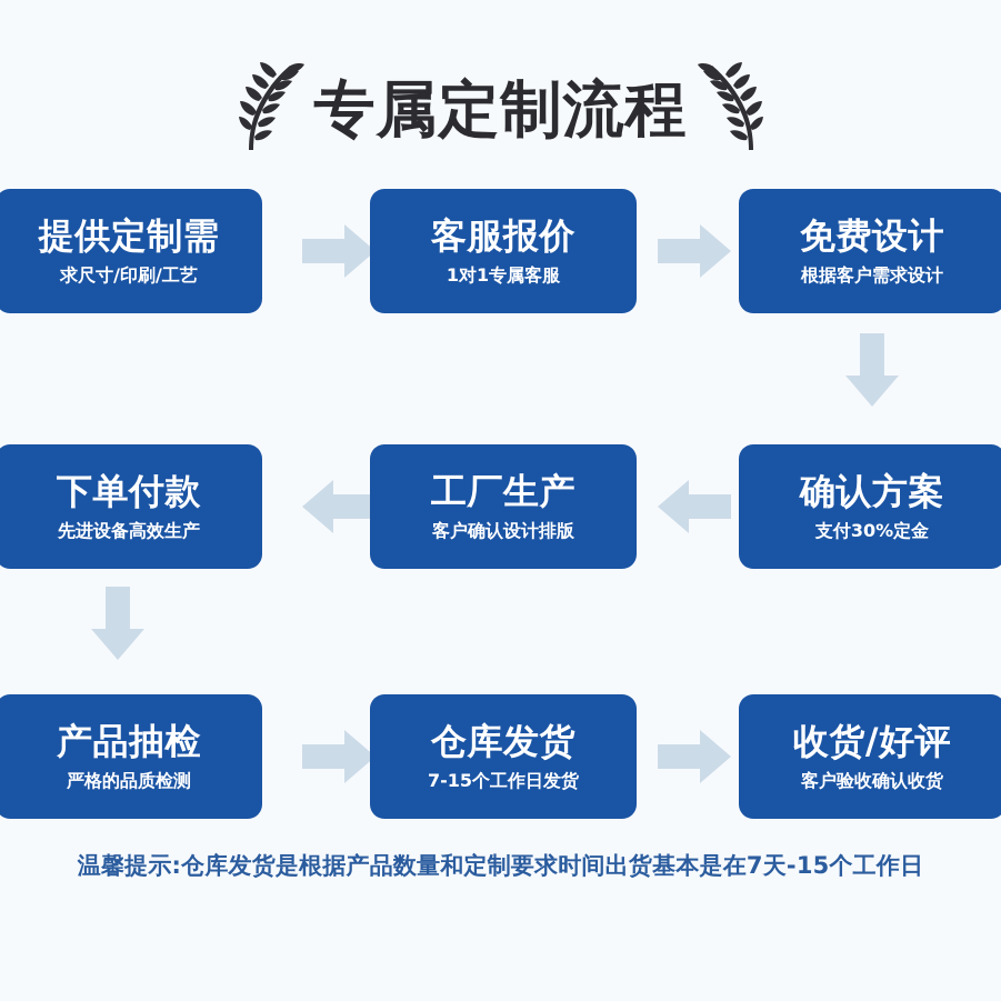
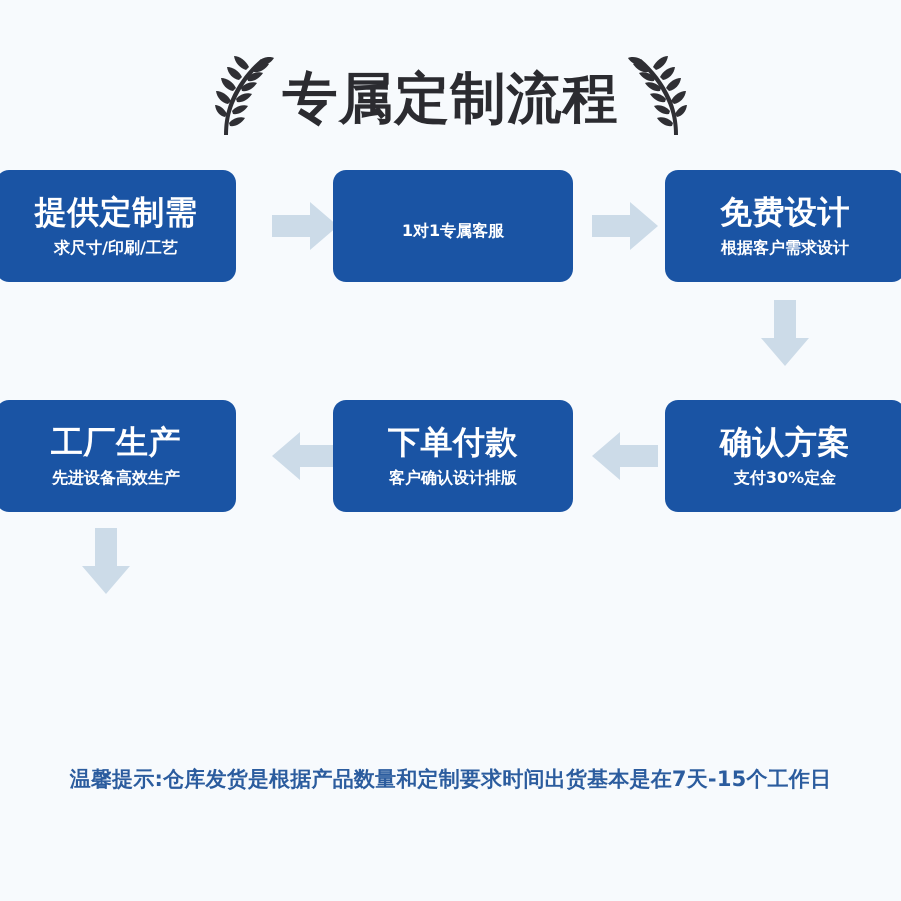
  专属定制流程
  提供定制需
  求尺寸/印刷/工艺
- 客服报价
  1对1专属客服
  免费设计
  根据客户需求设计
- 下单付款
+ 工厂生产
  先进设备高效生产
- 工厂生产
+ 下单付款
  客户确认设计排版
  确认方案
  支付30%定金
- 产品抽检
- 严格的品质检测
- 仓库发货
- 7-15个工作日发货
- 收货/好评
- 客户验收确认收货
  温馨提示:仓库发货是根据产品数量和定制要求时间出货基本是在7天-15个工作日
